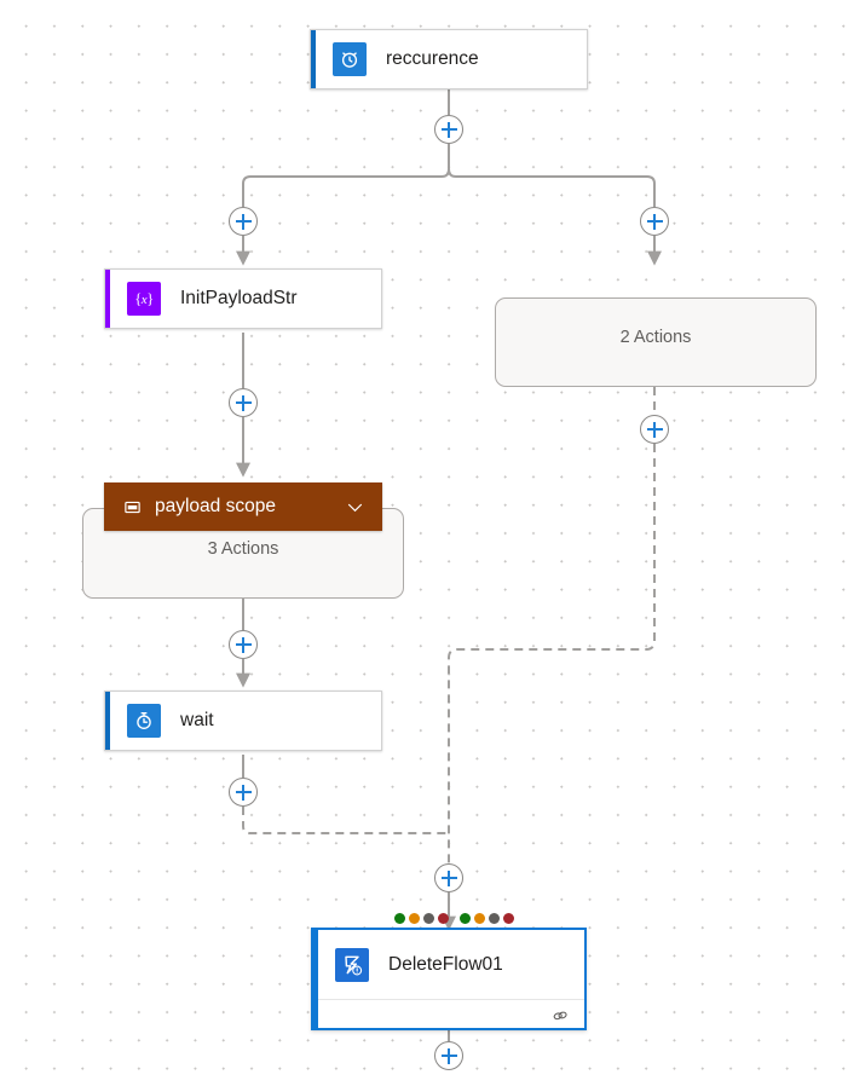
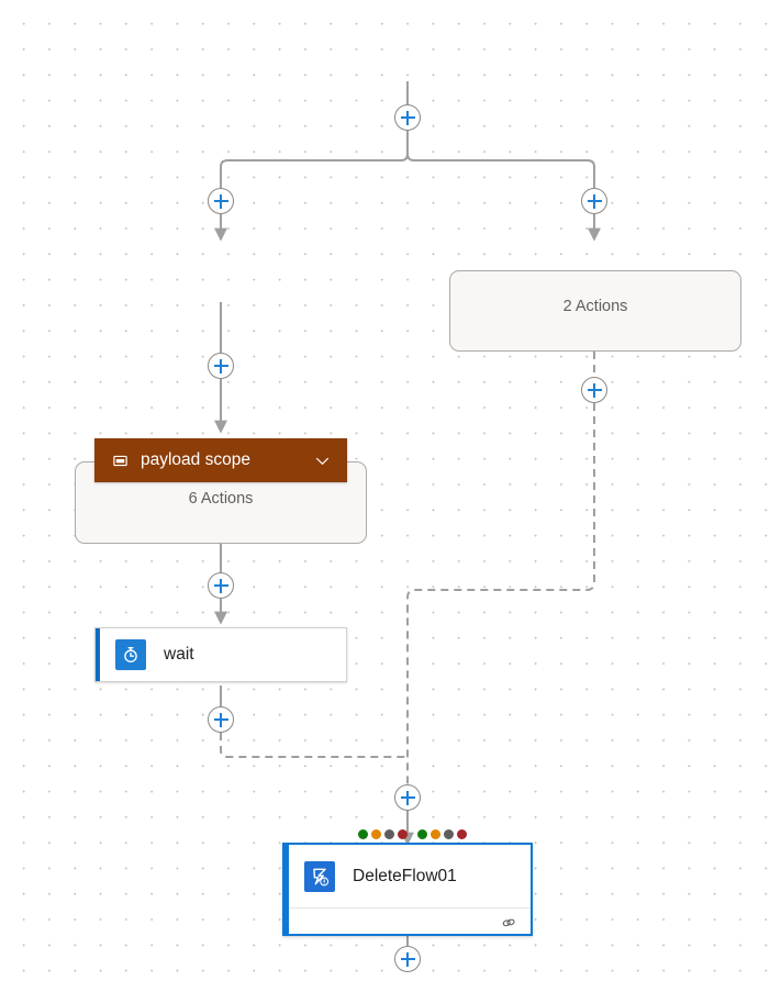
- reccurence
- {x}
- InitPayloadStr
  2 Actions
- 3 Actions
+ 6 Actions
  payload scope
  wait
  DeleteFlow01
